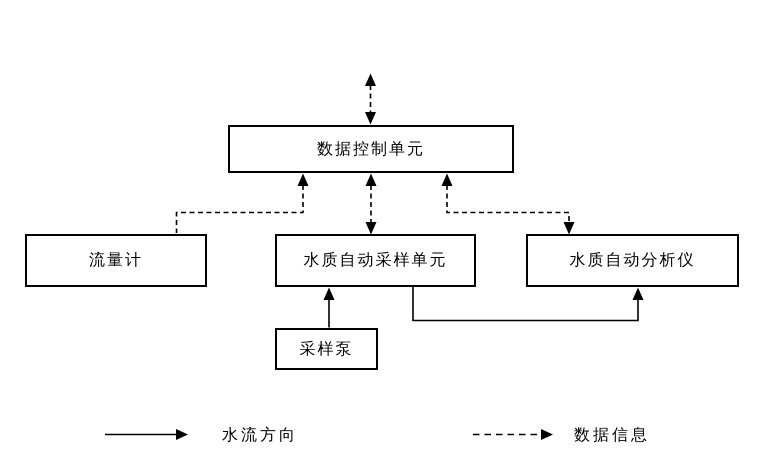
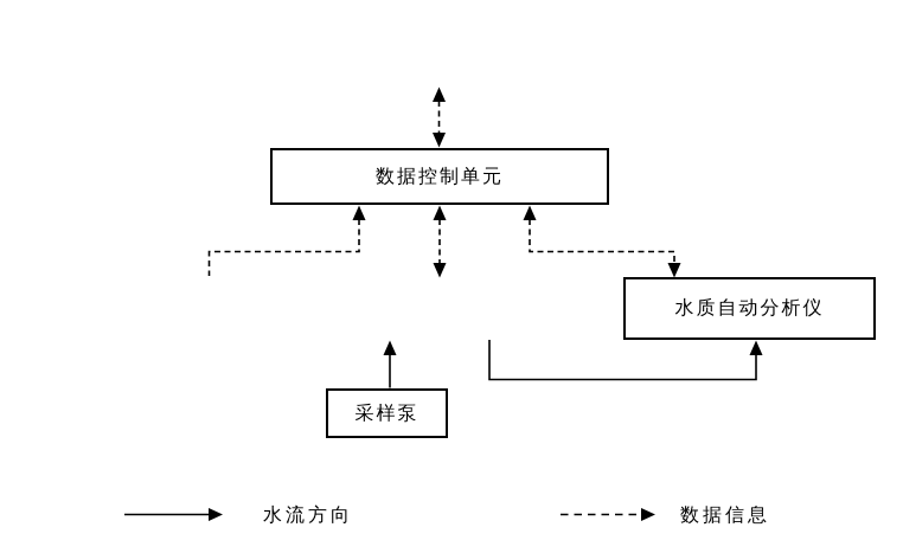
  数据控制单元
- 流量计
- 水质自动采样单元
  水质自动分析仪
  采样泵
  水流方向
  数据信息
